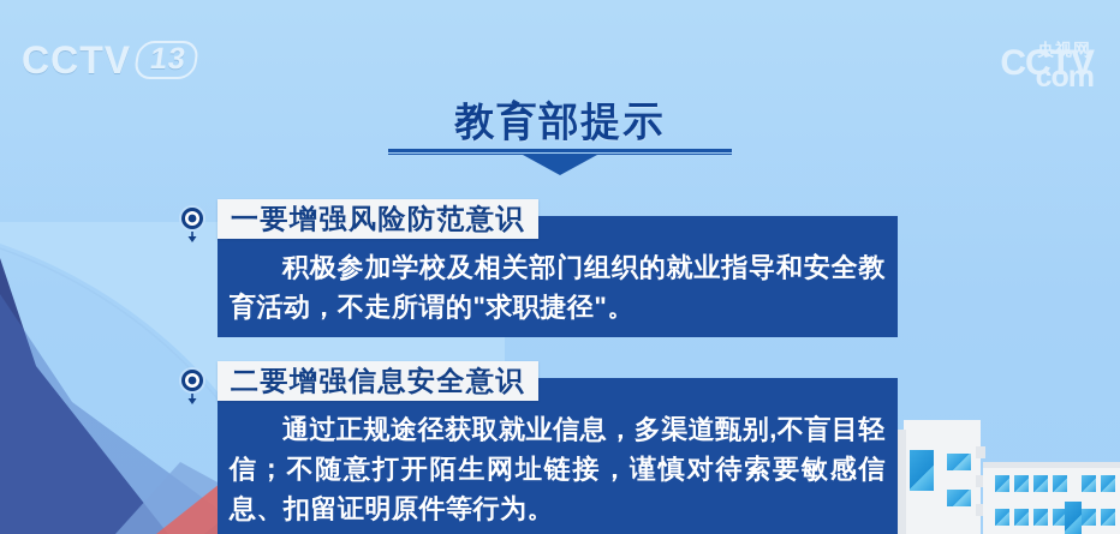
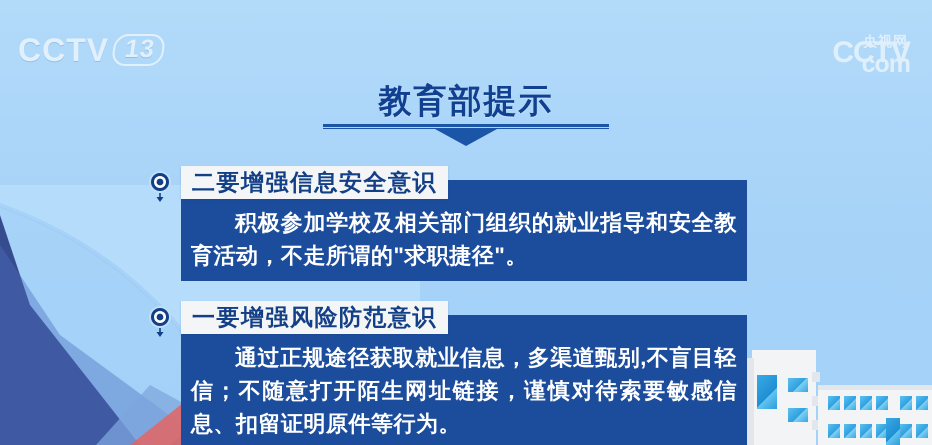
  CCTV
  CCTV
  央视网
  com
  教育部提示
- 一要增强风险防范意识
+ 二要增强信息安全意识
  积极参加学校及相关部门组织的就业指导和安全教育活动，不走所谓的"求职捷径"。
- 二要增强信息安全意识
+ 一要增强风险防范意识
  通过正规途径获取就业信息，多渠道甄别,不盲目轻信；不随意打开陌生网址链接，谨慎对待索要敏感信息、扣留证明原件等行为。
